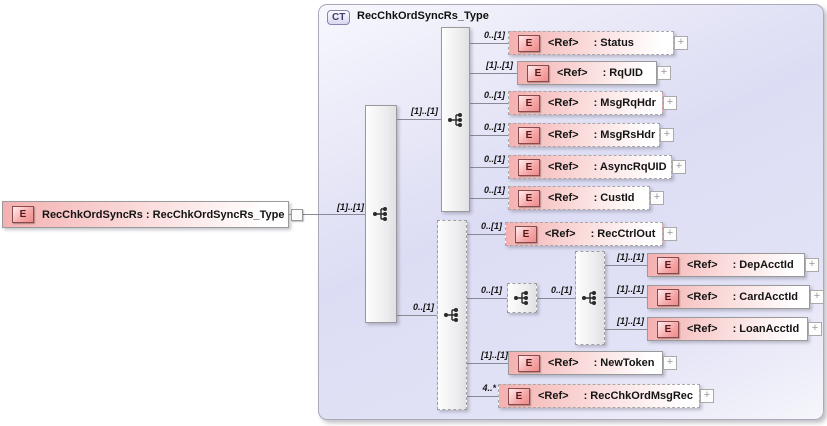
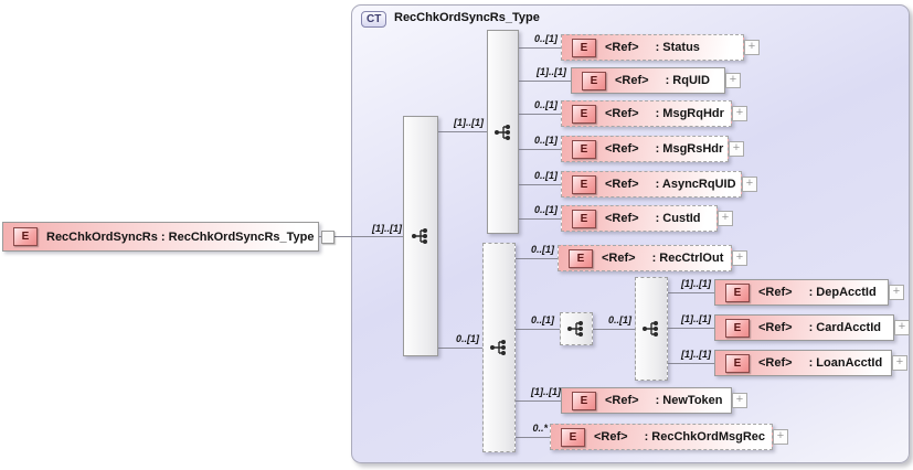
  CT
  RecChkOrdSyncRs_Type
  [1]..[1]
  [1]..[1]
  0..[1]
  0..[1]
  [1]..[1]
  0..[1]
  0..[1]
  0..[1]
  0..[1]
  0..[1]
  0..[1]
  0..[1]
  [1]..[1]
  [1]..[1]
  [1]..[1]
  [1]..[1]
- 4..*
+ 0..*
  E
  RecChkOrdSyncRs : RecChkOrdSyncRs_Type
  E
  <Ref>
  : Status
  +
  E
  <Ref>
  : RqUID
  +
  E
  <Ref>
  : MsgRqHdr
  +
  E
  <Ref>
  : MsgRsHdr
  +
  E
  <Ref>
  : AsyncRqUID
  +
  E
  <Ref>
  : CustId
  +
  E
  <Ref>
  : RecCtrlOut
  +
  E
  <Ref>
  : DepAcctId
  +
  E
  <Ref>
  : CardAcctId
  +
  E
  <Ref>
  : LoanAcctId
  +
  E
  <Ref>
  : NewToken
  +
  E
  <Ref>
  : RecChkOrdMsgRec
  +
